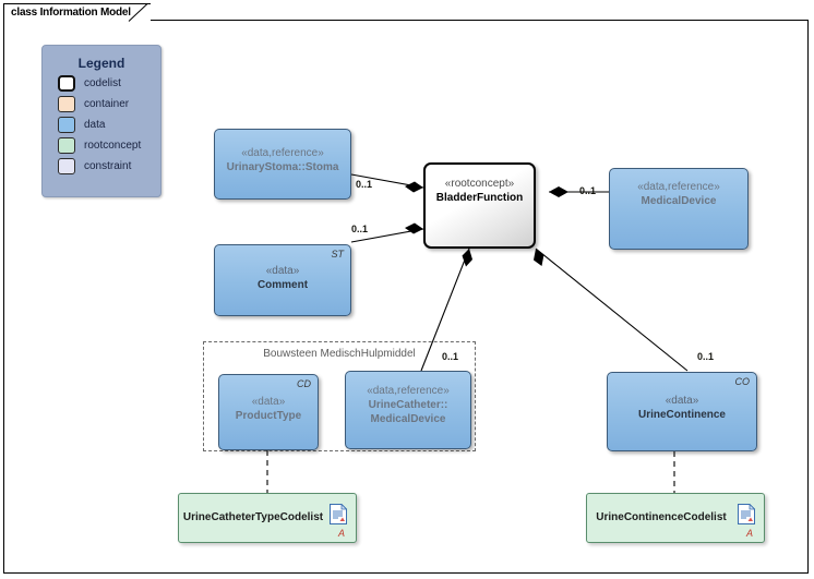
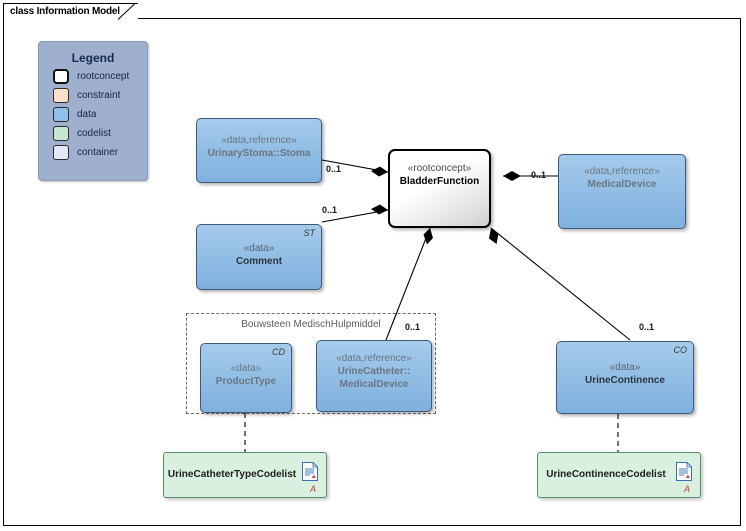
  class Information Model
  Legend
- codelist
+ rootconcept
- container
+ constraint
  data
- rootconcept
+ codelist
- constraint
+ container
  Bouwsteen MedischHulpmiddel
  «data,reference»
  UrinaryStoma::Stoma
  «rootconcept»
  BladderFunction
  «data,reference»
  MedicalDevice
  ST
  «data»
  Comment
  CD
  «data»
  ProductType
  «data,reference»
  UrineCatheter::
  MedicalDevice
  CO
  «data»
  UrineContinence
  UrineCatheterTypeCodelist
  A
  UrineContinenceCodelist
  A
  0..1
  0..1
  0..1
  0..1
  0..1
